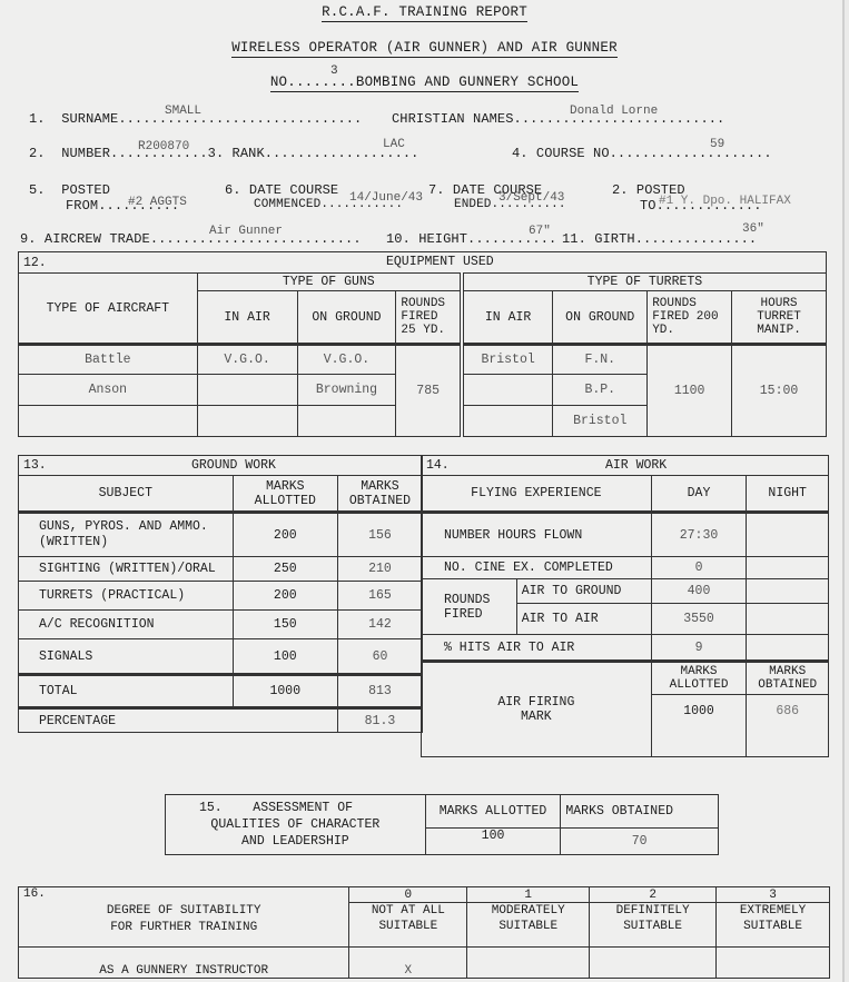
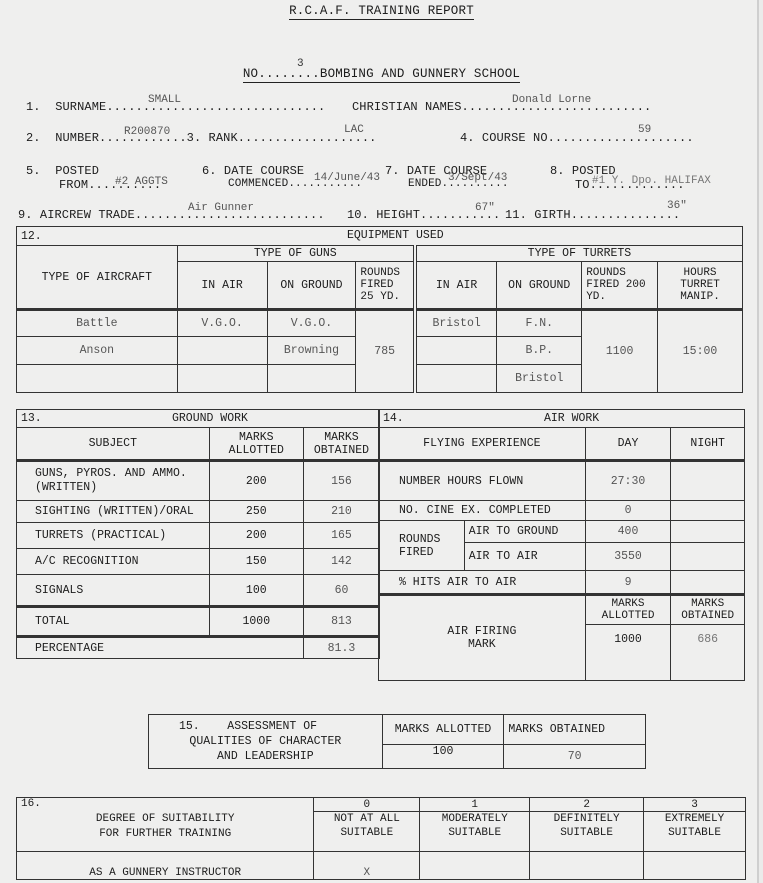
  R.C.A.F. TRAINING REPORT
- WIRELESS OPERATOR (AIR GUNNER) AND AIR GUNNER
  NO........BOMBING AND GUNNERY SCHOOL
  3
  1. SURNAME..............................
  SMALL
  CHRISTIAN NAMES..........................
  Donald Lorne
  2. NUMBER............3. RANK...................
  R200870
  LAC
  4. COURSE NO....................
  59
  5. POSTED
  FROM..........
  #2 AGGTS
  6. DATE COURSE
  COMMENCED...........
  14/June/43
  7. DATE COURSE
  ENDED..........
  3/Sept/43
- 2. POSTED
+ 8. POSTED
  TO.............
  #1 Y. Dpo. HALIFAX
  9. AIRCREW TRADE..........................
  Air Gunner
  10. HEIGHT...........
  67"
  11. GIRTH...............
  36"
  12. EQUIPMENT USED
  TYPE OF AIRCRAFT	TYPE OF GUNS	TYPE OF TURRETS
  IN AIR	ON GROUND	ROUNDS FIRED 25 YD.	IN AIR	ON GROUND	ROUNDS FIRED 200 YD.	HOURS TURRET MANIP.
  Battle	V.G.O.	V.G.O.	785	Bristol	F.N.	1100	15:00
  Anson		Browning		B.P.
  				Bristol
  13. GROUND WORK
  SUBJECT	MARKS ALLOTTED	MARKS OBTAINED
  GUNS, PYROS. AND AMMO. (WRITTEN)	200	156
  SIGHTING (WRITTEN)/ORAL	250	210
  TURRETS (PRACTICAL)	200	165
  A/C RECOGNITION	150	142
  SIGNALS	100	60
  TOTAL	1000	813
  PERCENTAGE	81.3
  14. AIR WORK
  FLYING EXPERIENCE	DAY	NIGHT
  NUMBER HOURS FLOWN	27:30
  NO. CINE EX. COMPLETED	0
  ROUNDS FIRED	AIR TO GROUND	400
  AIR TO AIR	3550
  % HITS AIR TO AIR	9
  AIR FIRING MARK	MARKS ALLOTTED	MARKS OBTAINED
  1000	686
  15. ASSESSMENT OF QUALITIES OF CHARACTER AND LEADERSHIP	MARKS ALLOTTED	MARKS OBTAINED
  100	70
  16. DEGREE OF SUITABILITY FOR FURTHER TRAINING	0	1	2	3
  NOT AT ALLSUITABLE	MODERATELYSUITABLE	DEFINITELYSUITABLE	EXTREMELYSUITABLE
  AS A GUNNERY INSTRUCTOR	X
